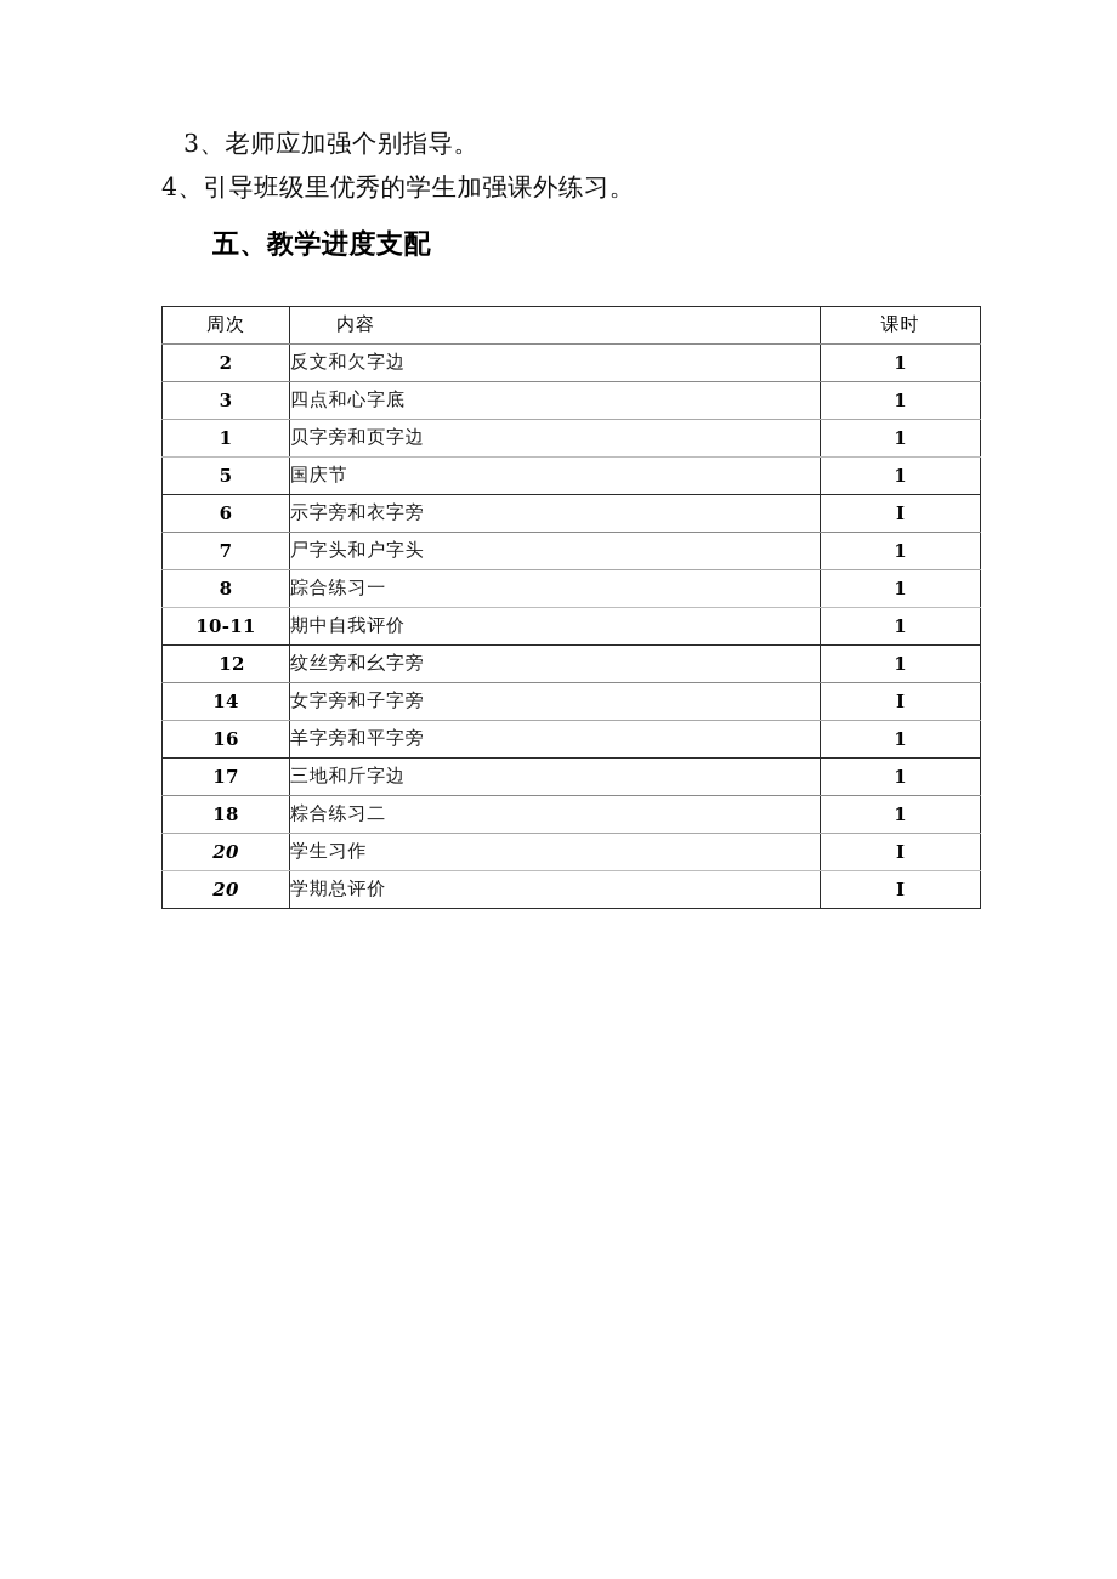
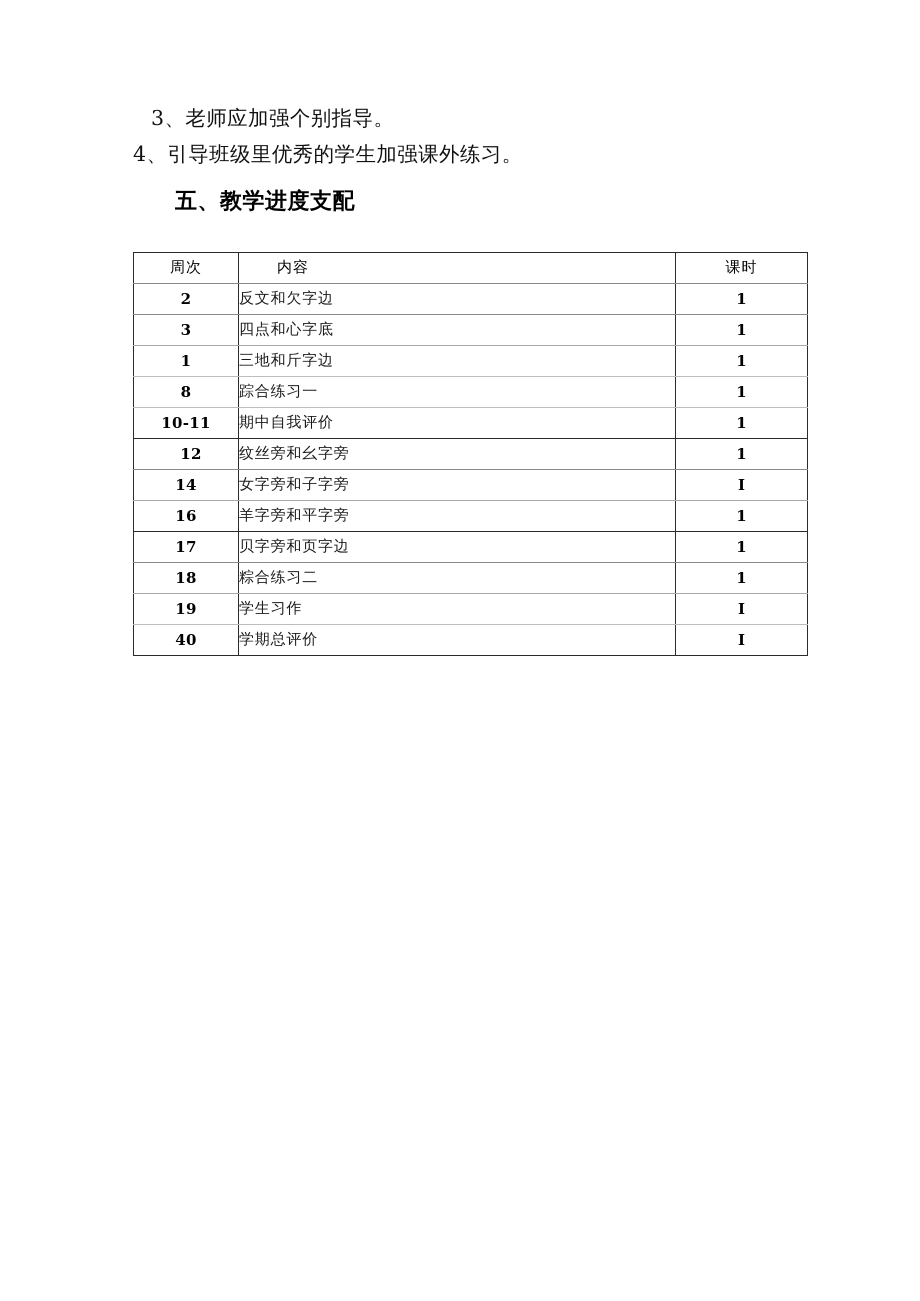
  3、老师应加强个别指导。
  4、引导班级里优秀的学生加强课外练习。
  五、教学进度支配
  周次	内容	课时
  2	反文和欠字边	1
  3	四点和心字底	1
- 1	贝字旁和页字边	1
+ 1	三地和斤字边	1
- 5	国庆节	1
- 6	示字旁和衣字旁	I
- 7	尸字头和户字头	1
  8	踪合练习一	1
  10-11	期中自我评价	1
  12	纹丝旁和幺字旁	1
  14	女字旁和子字旁	I
  16	羊字旁和平字旁	1
- 17	三地和斤字边	1
+ 17	贝字旁和页字边	1
  18	粽合练习二	1
- 20	学生习作	I
+ 19	学生习作	I
- 20	学期总评价	I
+ 40	学期总评价	I
